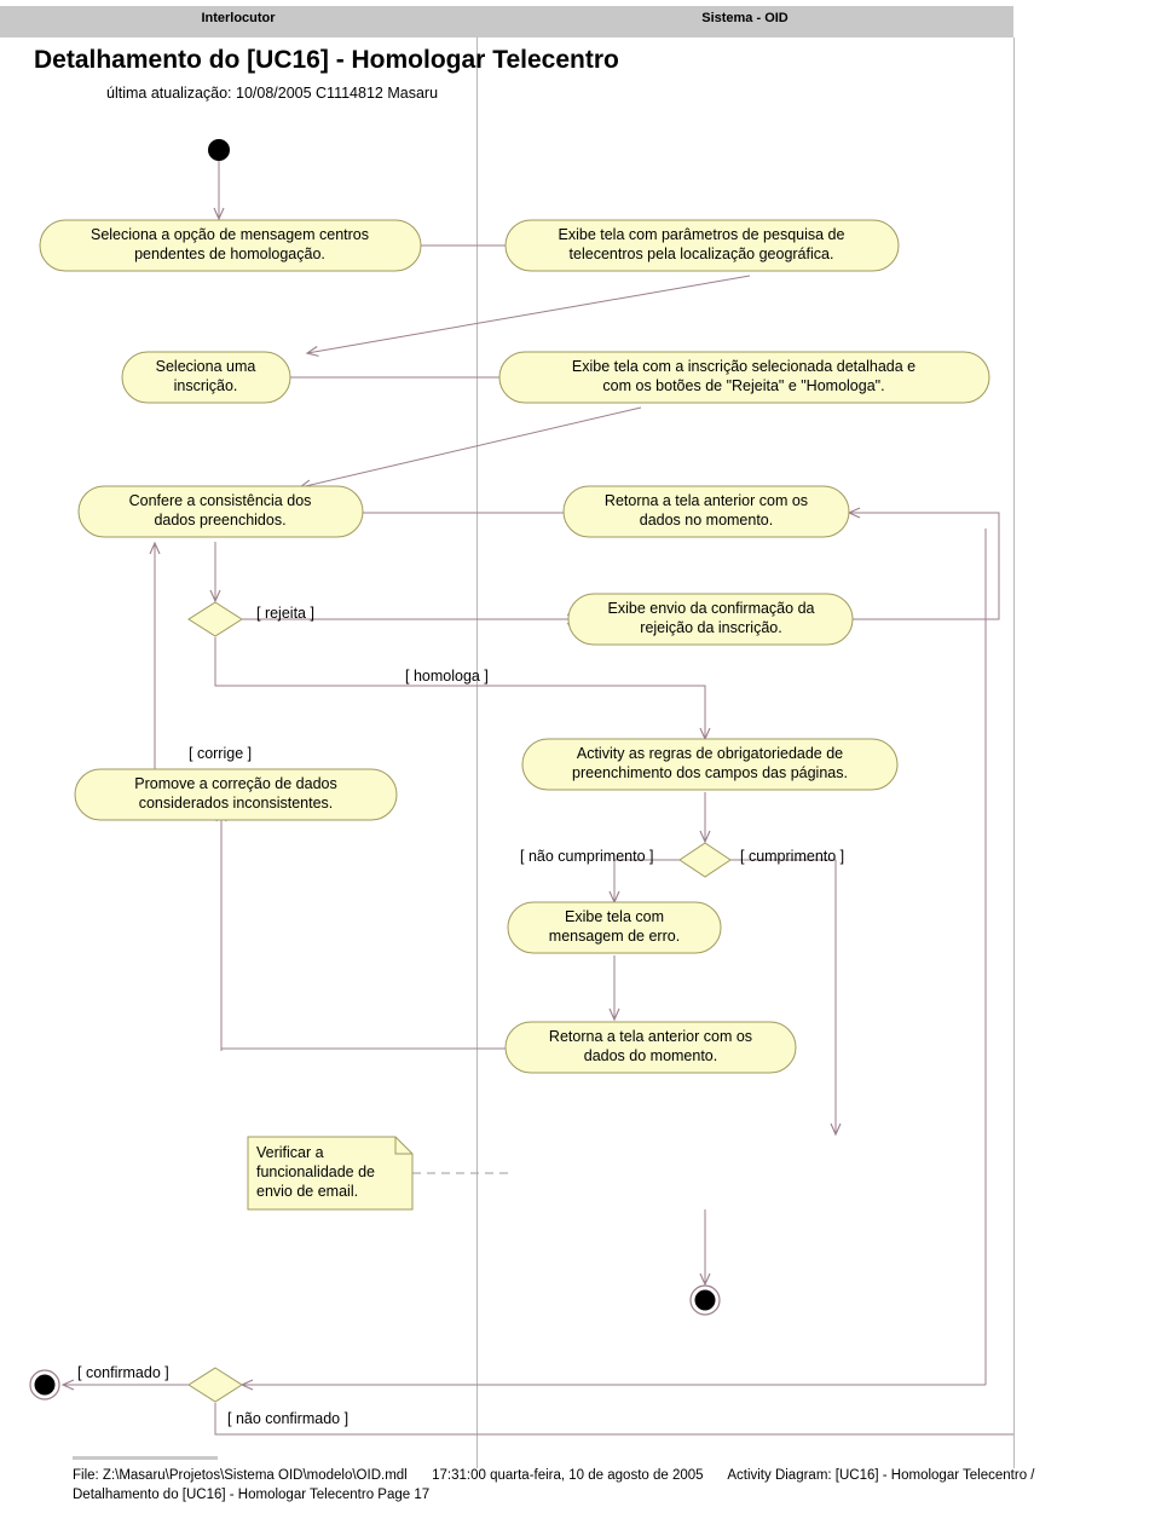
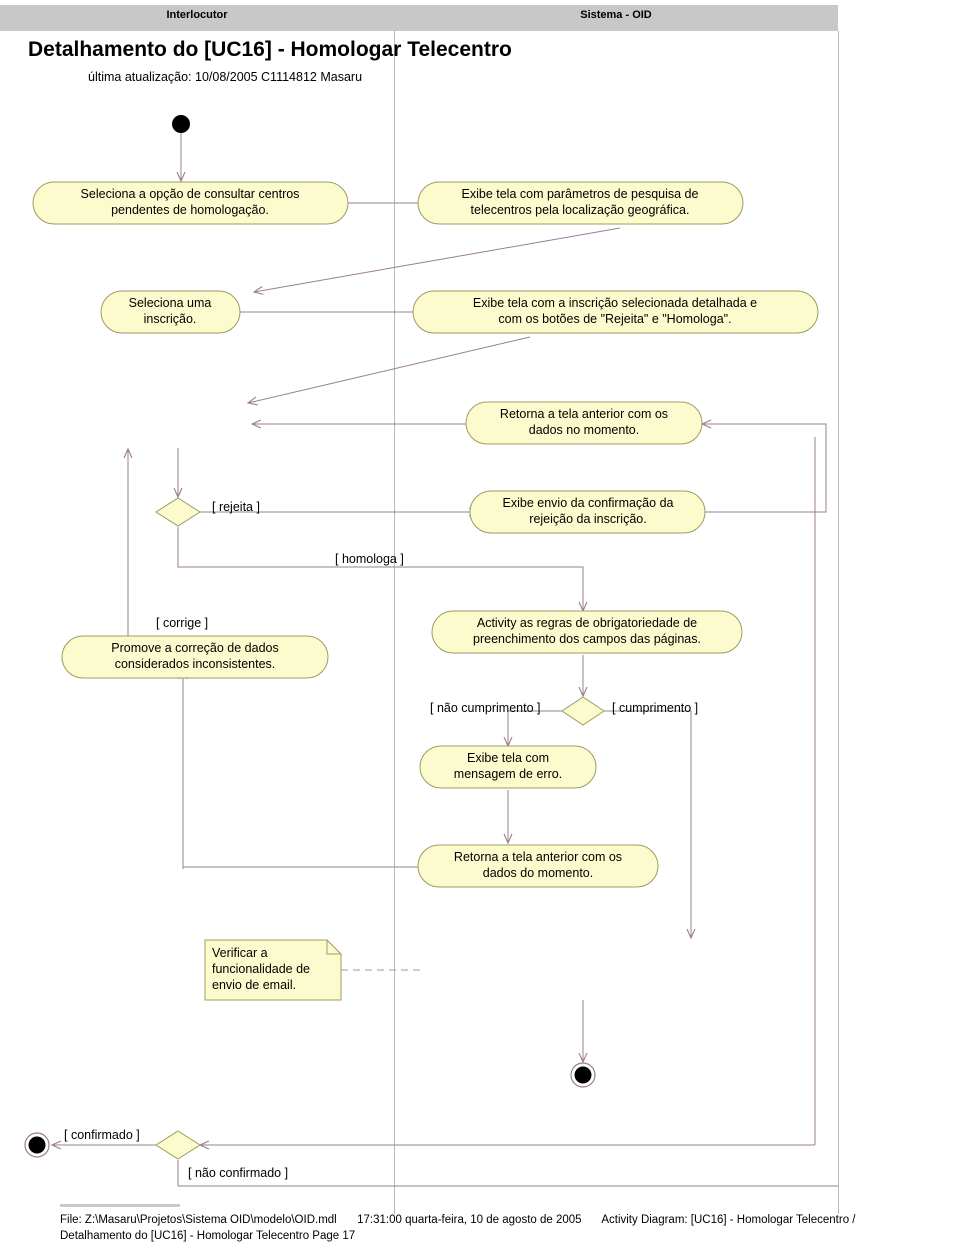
  Interlocutor
  Sistema - OID
  Detalhamento do [UC16] - Homologar Telecentro
  última atualização: 10/08/2005 C1114812 Masaru
- Seleciona a opção de mensagem centros
+ Seleciona a opção de consultar centros
  pendentes de homologação.
  Exibe tela com parâmetros de pesquisa de
  telecentros pela localização geográfica.
  Seleciona uma
  inscrição.
  Exibe tela com a inscrição selecionada detalhada e
  com os botões de "Rejeita" e "Homologa".
- Confere a consistência dos
- dados preenchidos.
  Retorna a tela anterior com os
  dados no momento.
  Exibe envio da confirmação da
  rejeição da inscrição.
  Promove a correção de dados
  considerados inconsistentes.
  Activity as regras de obrigatoriedade de
  preenchimento dos campos das páginas.
  Exibe tela com
  mensagem de erro.
  Retorna a tela anterior com os
  dados do momento.
  Verificar a
  funcionalidade de
  envio de email.
  [ rejeita ]
  [ homologa ]
  [ corrige ]
  [ não cumprimento ]
  [ cumprimento ]
  [ confirmado ]
  [ não confirmado ]
  File: Z:\Masaru\Projetos\Sistema OID\modelo\OID.mdl 17:31:00 quarta-feira, 10 de agosto de 2005 Activity Diagram: [UC16] - Homologar Telecentro /
  Detalhamento do [UC16] - Homologar Telecentro Page 17
